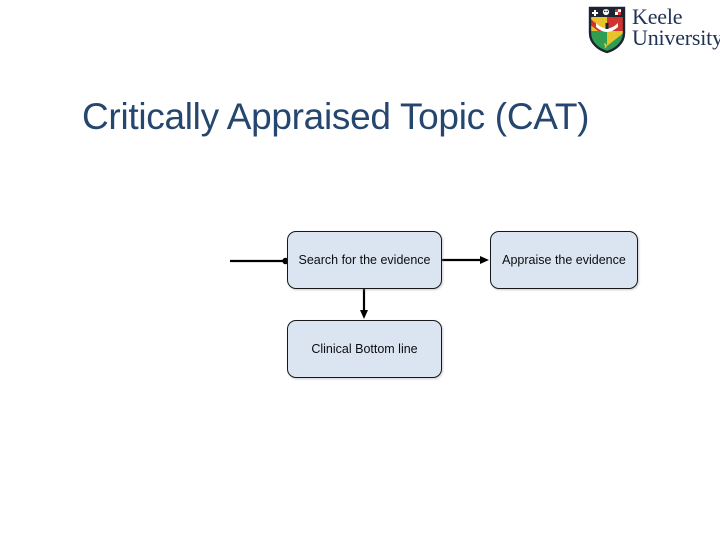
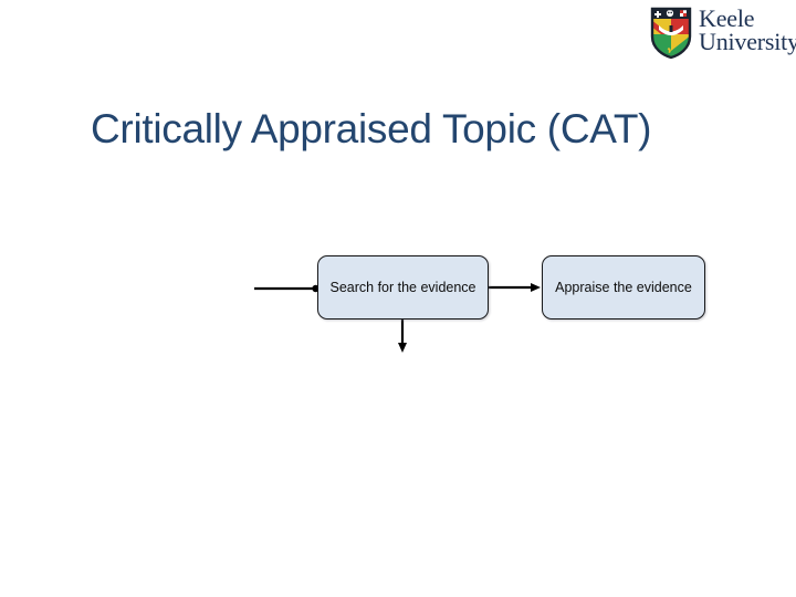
  Keele
  University
  Critically Appraised Topic (CAT)
  Search for the evidence
  Appraise the evidence
- Clinical Bottom line
